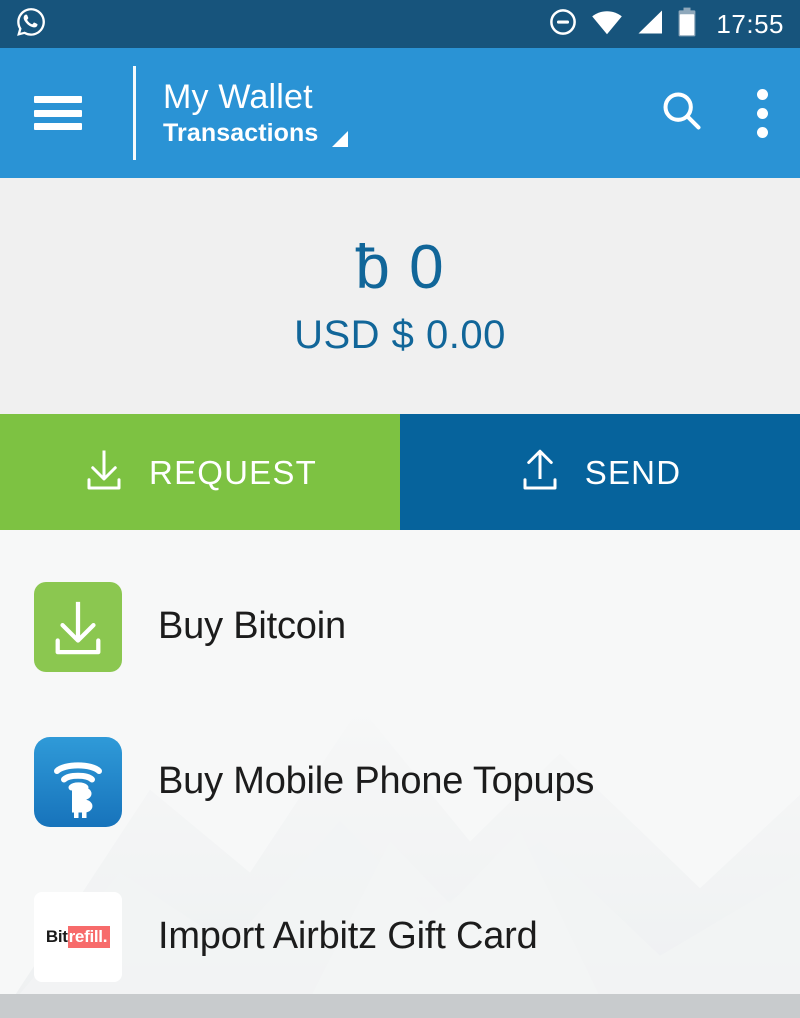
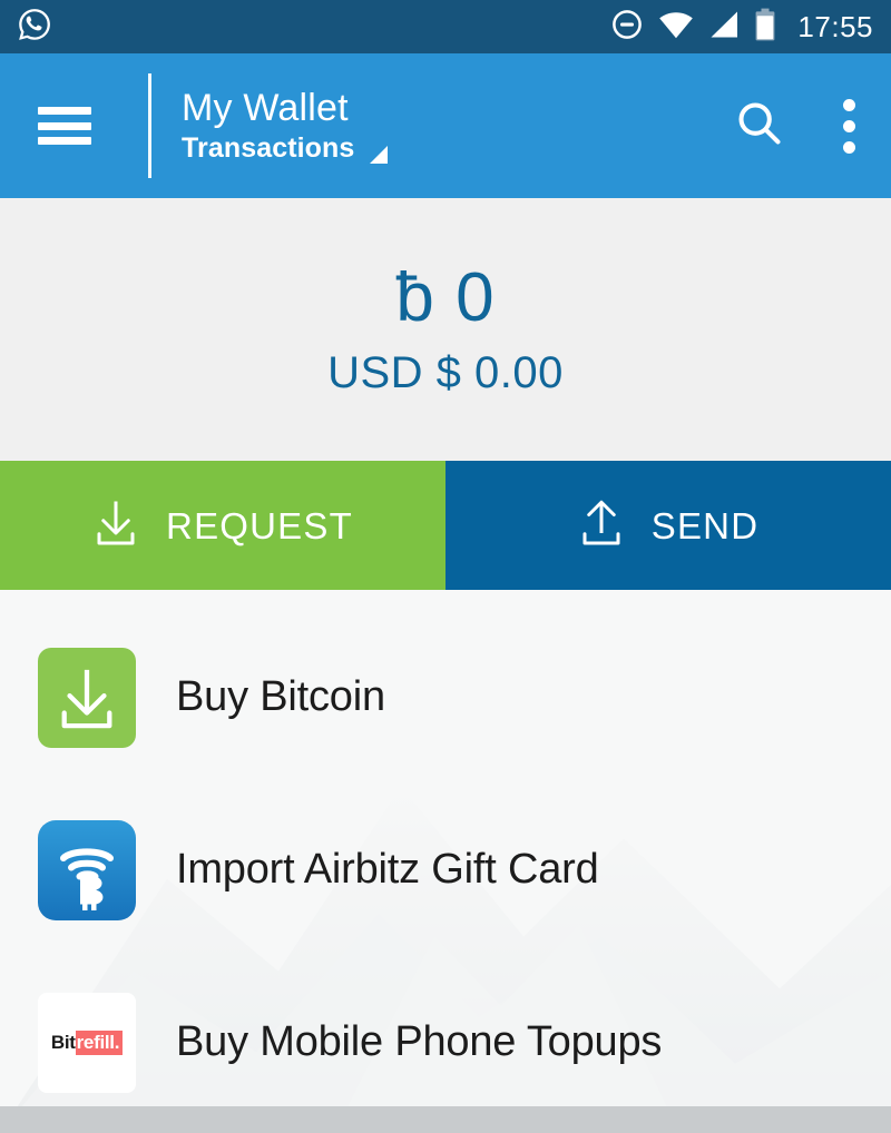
  17:55
  My Wallet
  Transactions
  ƀ 0
  USD $ 0.00
  REQUEST
  SEND
  Buy Bitcoin
- Buy Mobile Phone Topups
+ Import Airbitz Gift Card
  Bit
  refill.
- Import Airbitz Gift Card
+ Buy Mobile Phone Topups
